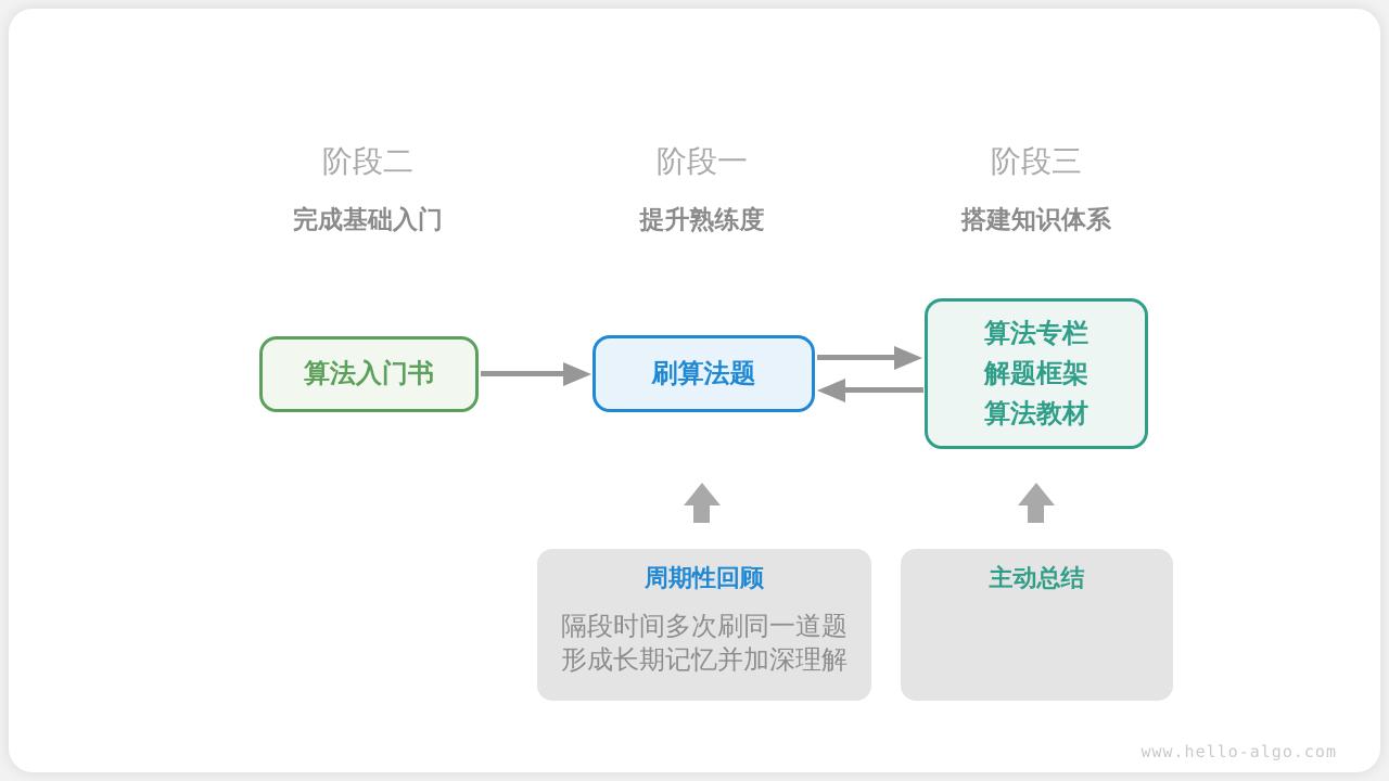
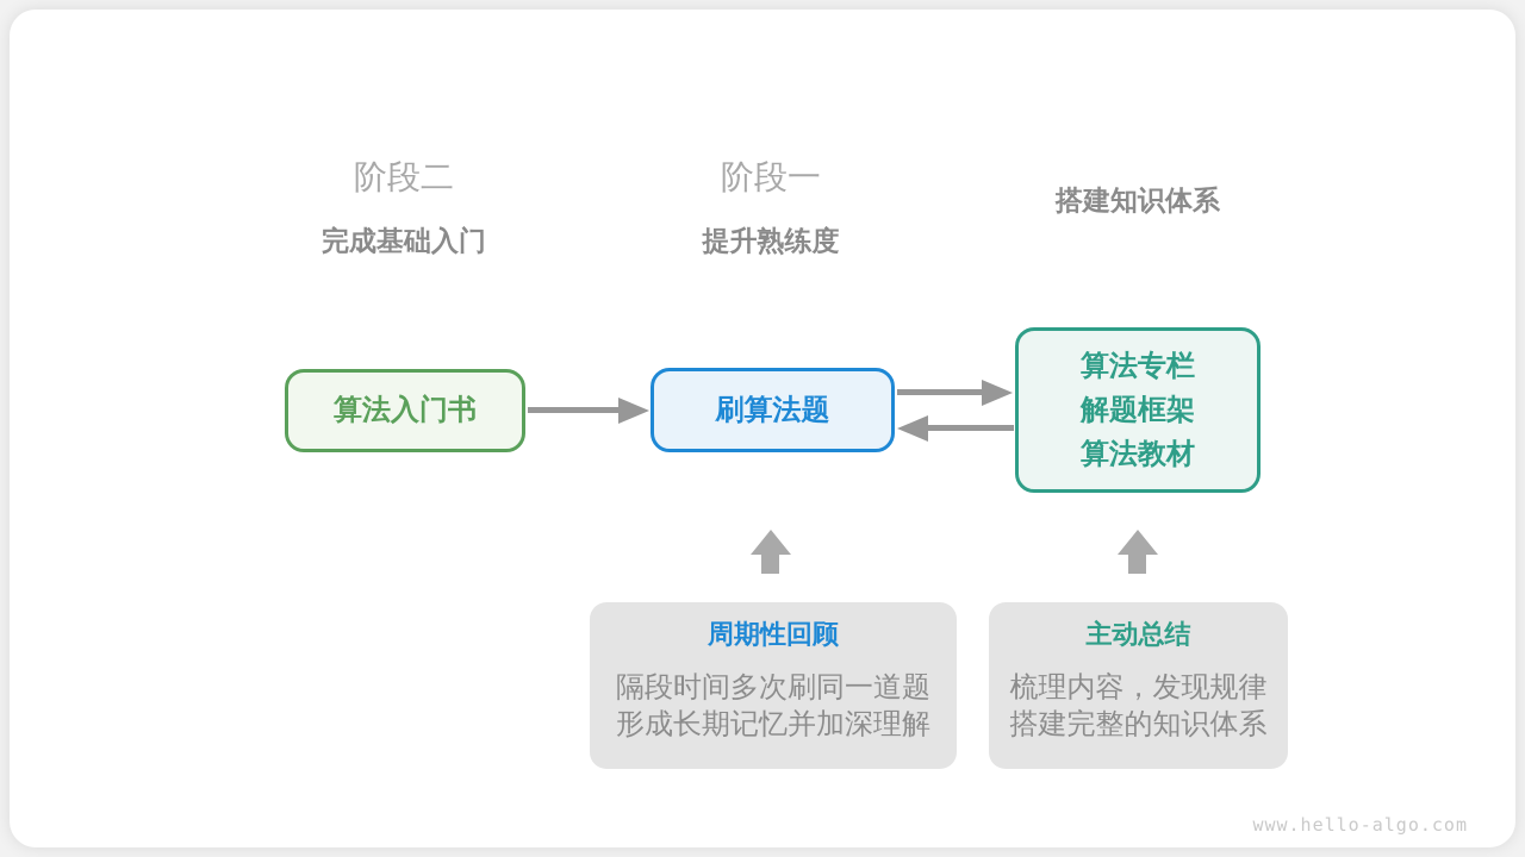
  阶段二
  完成基础入门
  阶段一
  提升熟练度
- 阶段三
  搭建知识体系
  算法入门书
  刷算法题
  算法专栏
  解题框架
  算法教材
  周期性回顾
  隔段时间多次刷同一道题
  形成长期记忆并加深理解
  主动总结
+ 梳理内容，发现规律
+ 搭建完整的知识体系
  www.hello-algo.com
